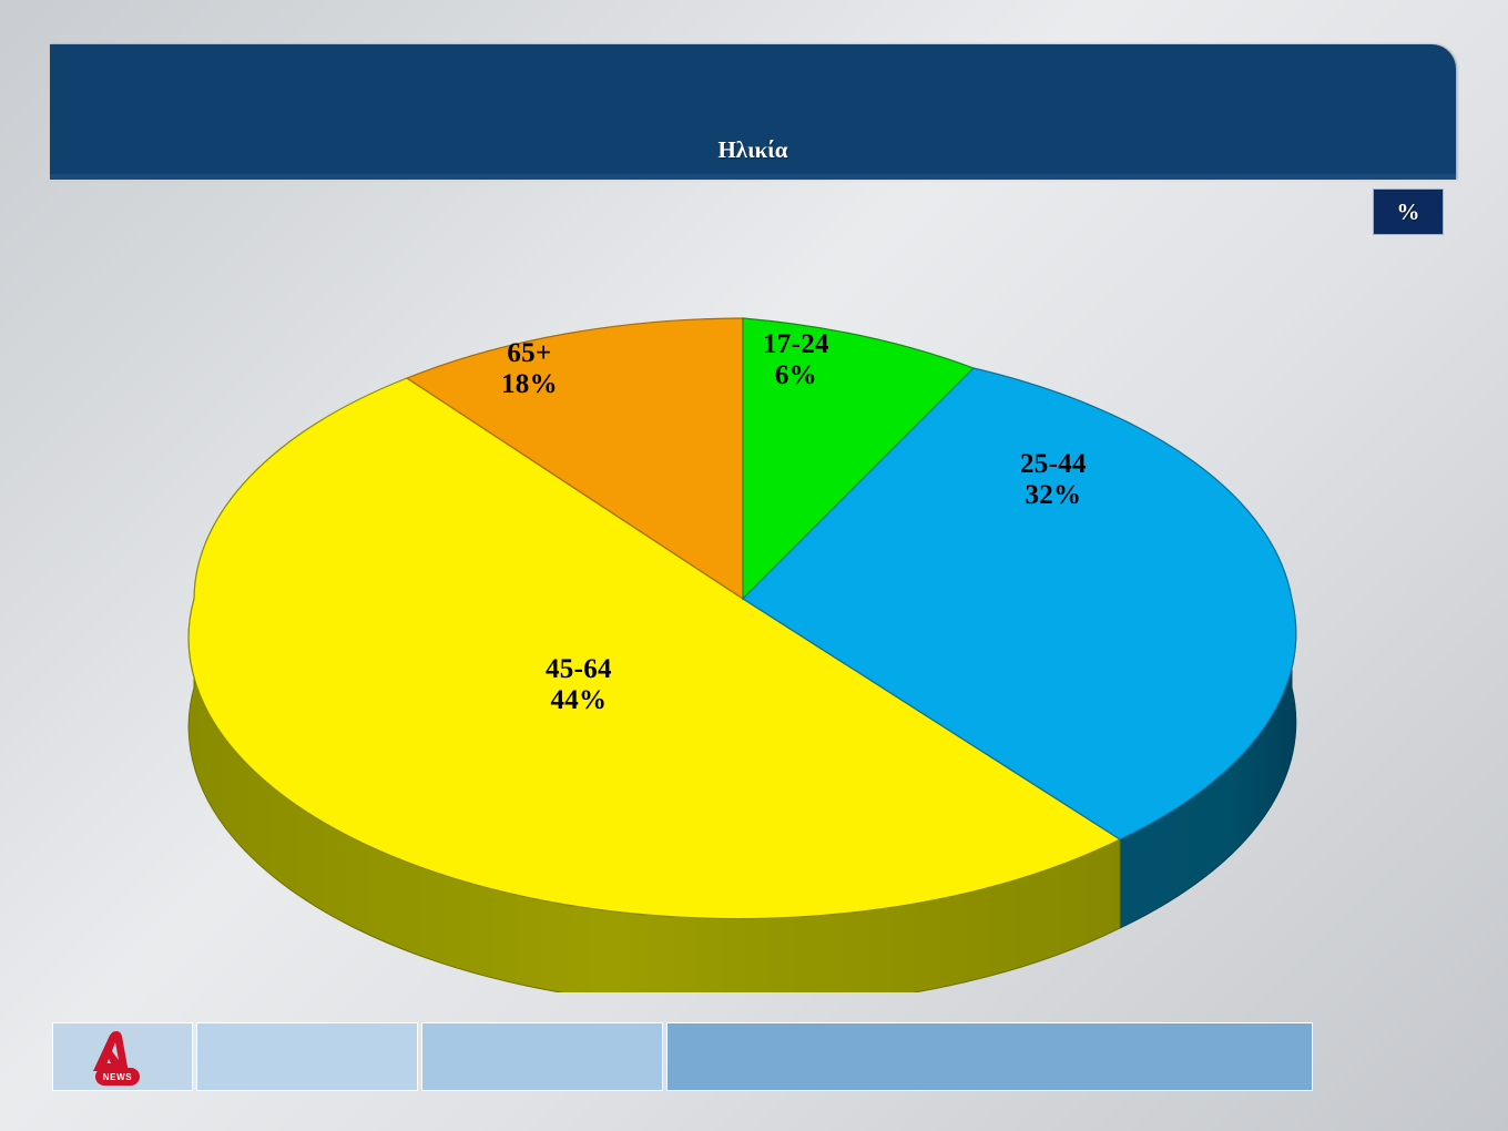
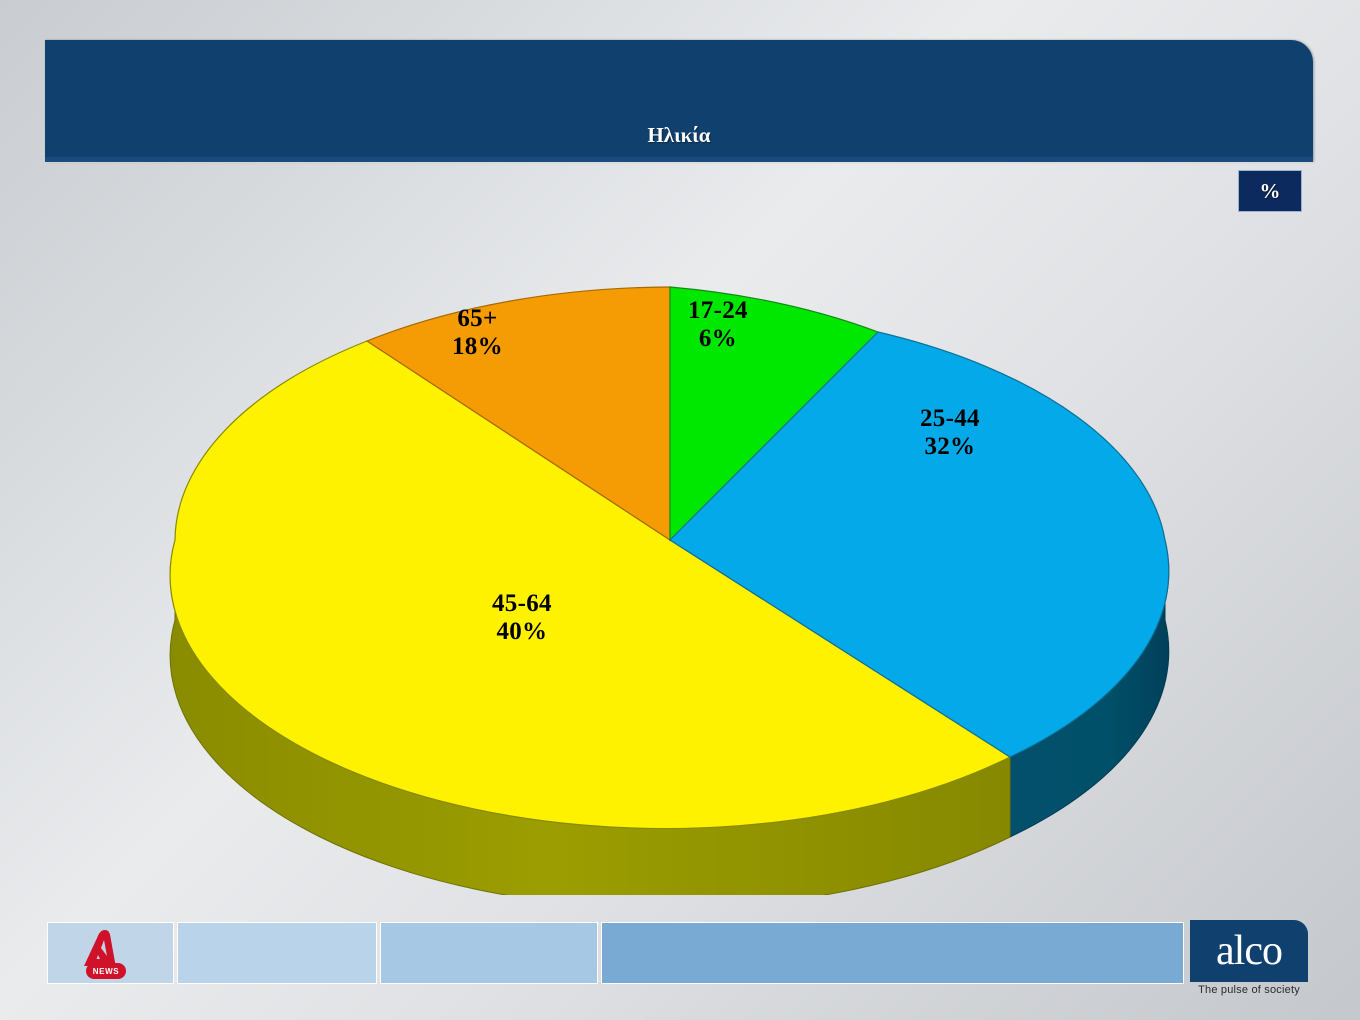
  Ηλικία
  %
  17-24
  6%
  25-44
  32%
  45-64
- 44%
+ 40%
  65+
  18%
  NEWS
+ alco
+ The pulse of society
